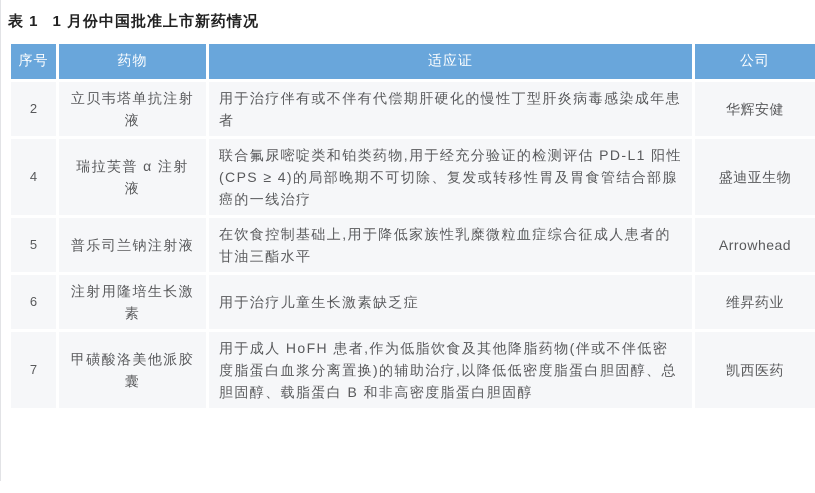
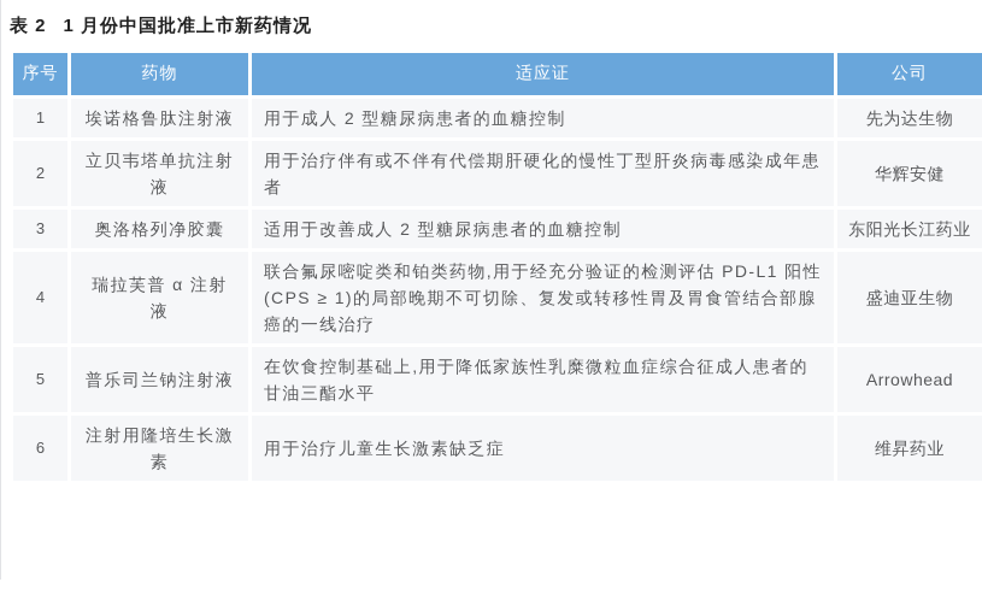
- 表 1 1 月份中国批准上市新药情况
+ 表 2 1 月份中国批准上市新药情况
  序号	药物	适应证	公司
+ 1	埃诺格鲁肽注射液	用于成人 2 型糖尿病患者的血糖控制	先为达生物
  2	立贝韦塔单抗注射液	用于治疗伴有或不伴有代偿期肝硬化的慢性丁型肝炎病毒感染成年患者	华辉安健
+ 3	奥洛格列净胶囊	适用于改善成人 2 型糖尿病患者的血糖控制	东阳光长江药业
- 4	瑞拉芙普 α 注射液	联合氟尿嘧啶类和铂类药物,用于经充分验证的检测评估 PD-L1 阳性(CPS ≥ 4)的局部晚期不可切除、复发或转移性胃及胃食管结合部腺癌的一线治疗	盛迪亚生物
+ 4	瑞拉芙普 α 注射液	联合氟尿嘧啶类和铂类药物,用于经充分验证的检测评估 PD-L1 阳性(CPS ≥ 1)的局部晚期不可切除、复发或转移性胃及胃食管结合部腺癌的一线治疗	盛迪亚生物
  5	普乐司兰钠注射液	在饮食控制基础上,用于降低家族性乳糜微粒血症综合征成人患者的甘油三酯水平	Arrowhead
  6	注射用隆培生长激素	用于治疗儿童生长激素缺乏症	维昇药业
- 7	甲磺酸洛美他派胶囊	用于成人 HoFH 患者,作为低脂饮食及其他降脂药物(伴或不伴低密度脂蛋白血浆分离置换)的辅助治疗,以降低低密度脂蛋白胆固醇、总胆固醇、载脂蛋白 B 和非高密度脂蛋白胆固醇	凯西医药
